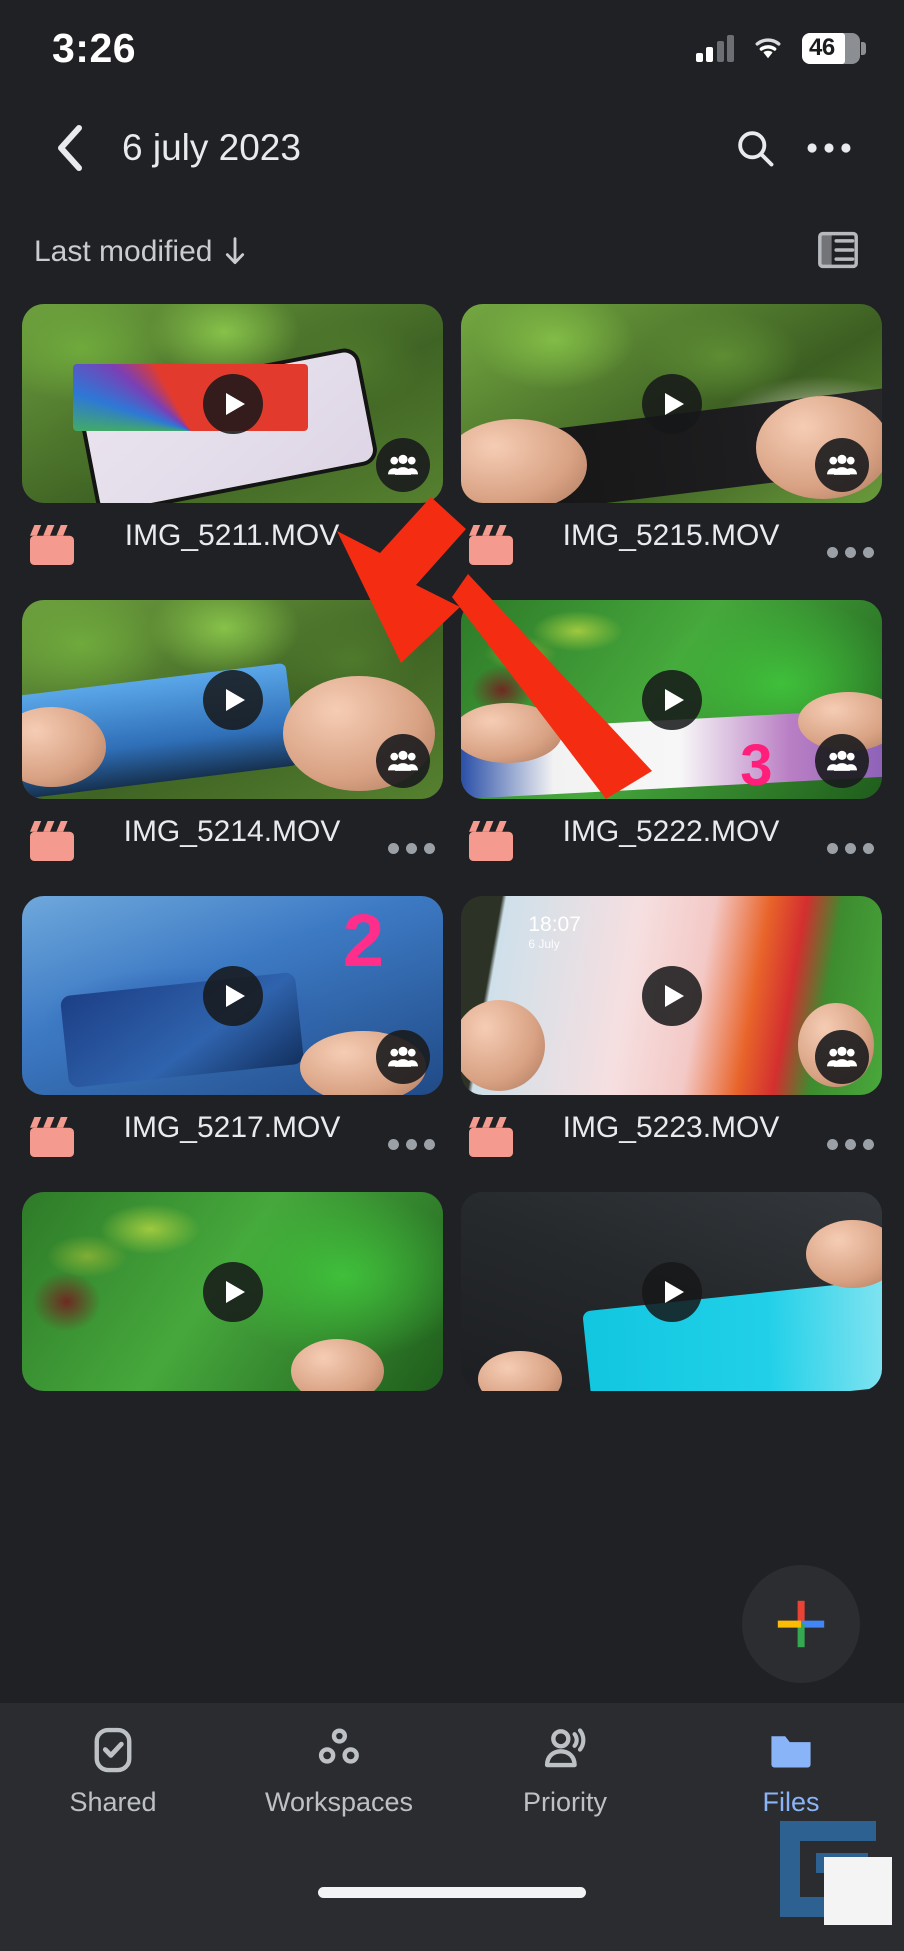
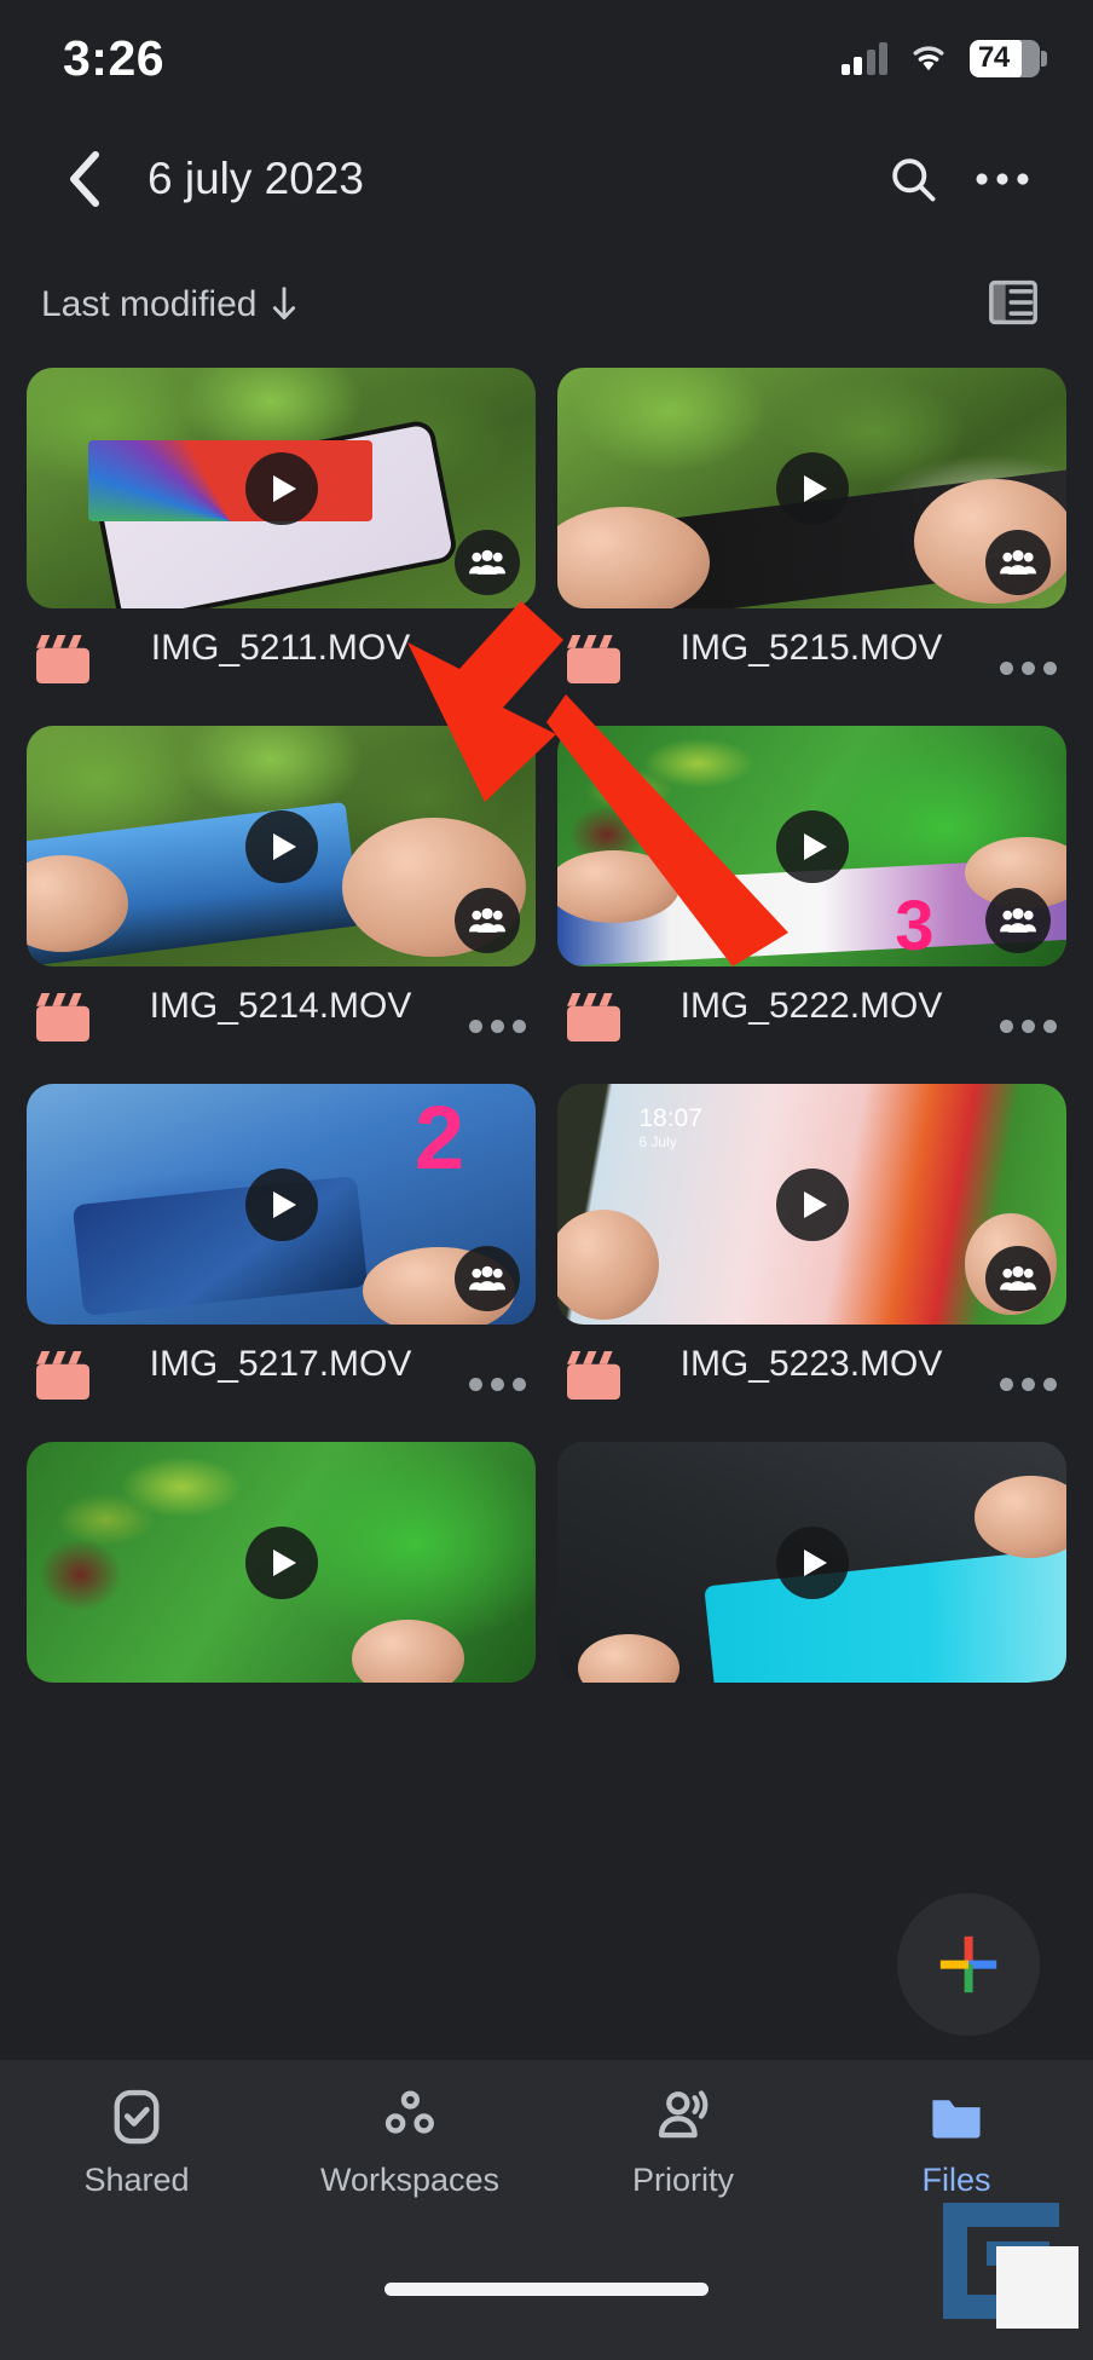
  3:26
- 46
+ 74
  6 july 2023
  Last modified
  IMG_5211.MOV
  IMG_5215.MOV
  IMG_5214.MOV
  3
  IMG_5222.MOV
  2
  IMG_5217.MOV
  18:07
  6 July
  IMG_5223.MOV
  Shared
  Workspaces
  Priority
  Files
